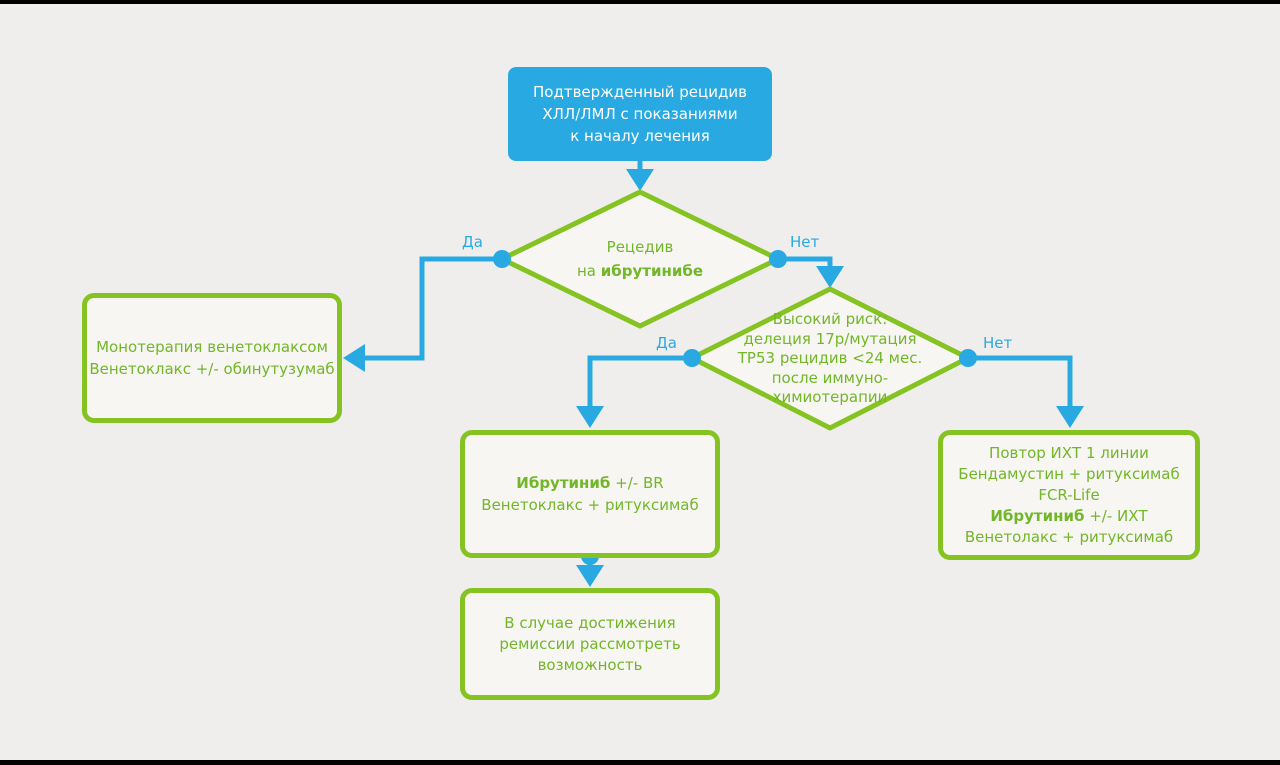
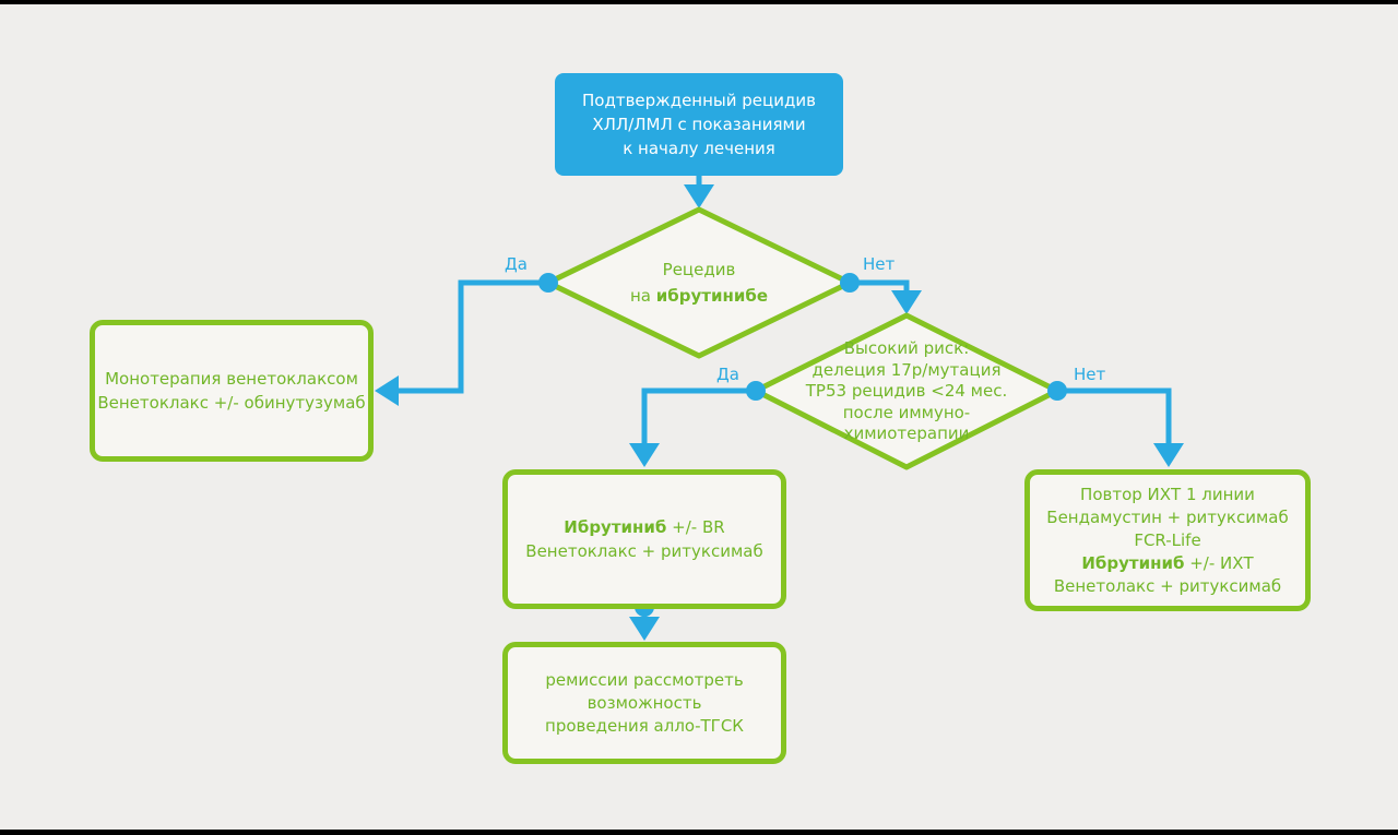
  Подтвержденный рецидив
  ХЛЛ/ЛМЛ с показаниями
  к началу лечения
  Рецедив
  на ибрутинибе
  Да
  Нет
  Монотерапия венетоклаксом
  Венетоклакс +/- обинутузумаб
  Высокий риск:
  делеция 17р/мутация
  ТР53 рецидив <24 мес.
  после иммуно-
  химиотерапии
  Да
  Нет
  Ибрутиниб +/- BR
  Венетоклакс + ритуксимаб
- В случае достижения
  ремиссии рассмотреть
  возможность
+ проведения алло-ТГСК
  Повтор ИХТ 1 линии
  Бендамустин + ритуксимаб
  FCR-Life
  Ибрутиниб +/- ИХТ
  Венетолакс + ритуксимаб
